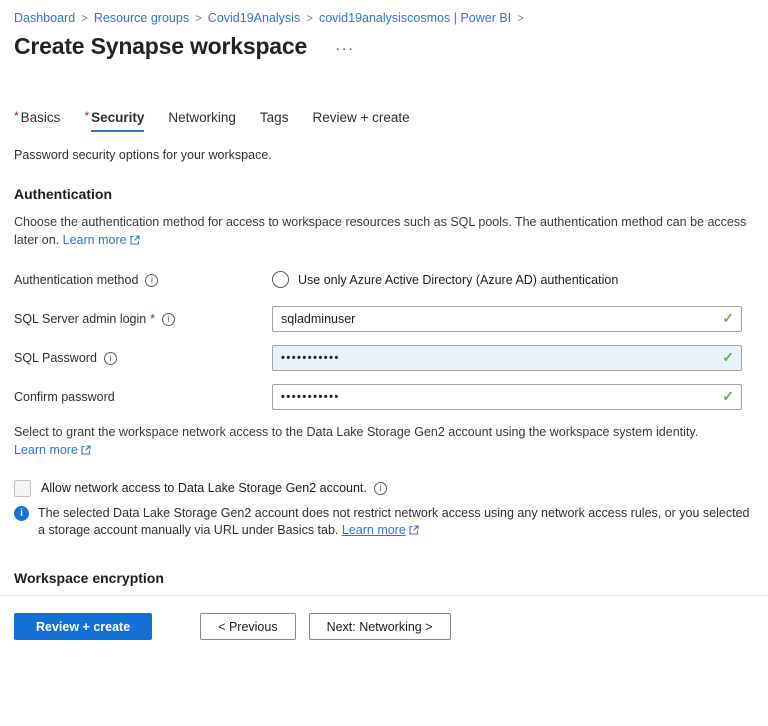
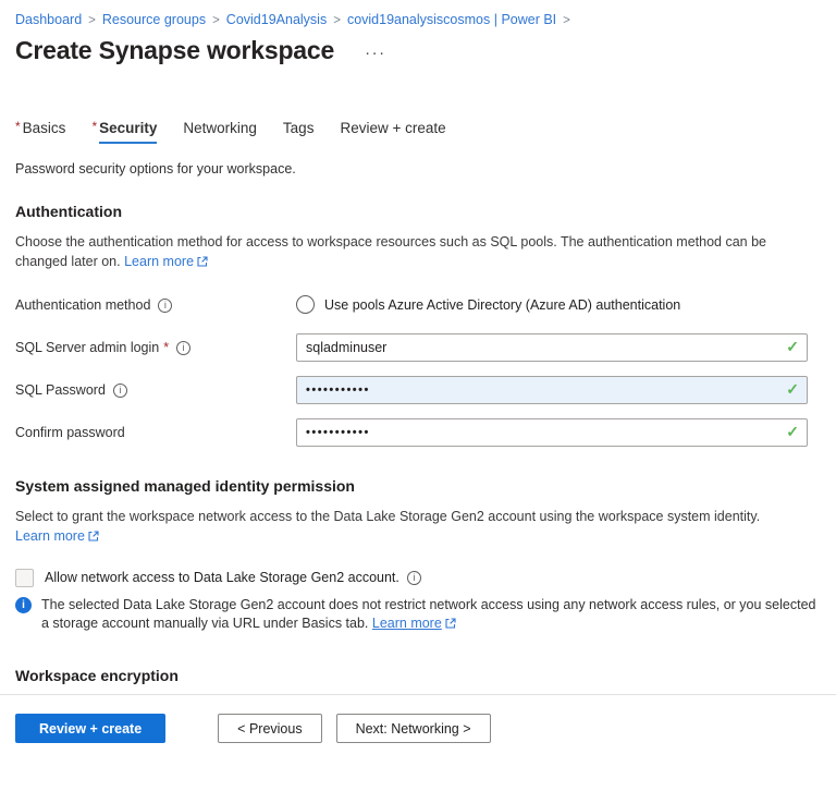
  Dashboard > Resource groups > Covid19Analysis > covid19analysiscosmos | Power BI >
  Create Synapse workspace
  ···
  *
  Basics
  *
  Security
  Networking
  Tags
  Review + create
  Password security options for your workspace.
  Authentication
- Choose the authentication method for access to workspace resources such as SQL pools. The authentication method can be access later on. Learn more
+ Choose the authentication method for access to workspace resources such as SQL pools. The authentication method can be changed later on. Learn more
  Authentication method
  i
- Use only Azure Active Directory (Azure AD) authentication
+ Use pools Azure Active Directory (Azure AD) authentication
  SQL Server admin login
  *
  i
  sqladminuser
  ✓
  SQL Password
  i
  •••••••••••
  ✓
  Confirm password
  •••••••••••
  ✓
+ System assigned managed identity permission
  Select to grant the workspace network access to the Data Lake Storage Gen2 account using the workspace system identity. Learn more
  Allow network access to Data Lake Storage Gen2 account.
  i
  i
  The selected Data Lake Storage Gen2 account does not restrict network access using any network access rules, or you selected a storage account manually via URL under Basics tab. Learn more
  Workspace encryption
  Review + create
  < Previous
  Next: Networking >
